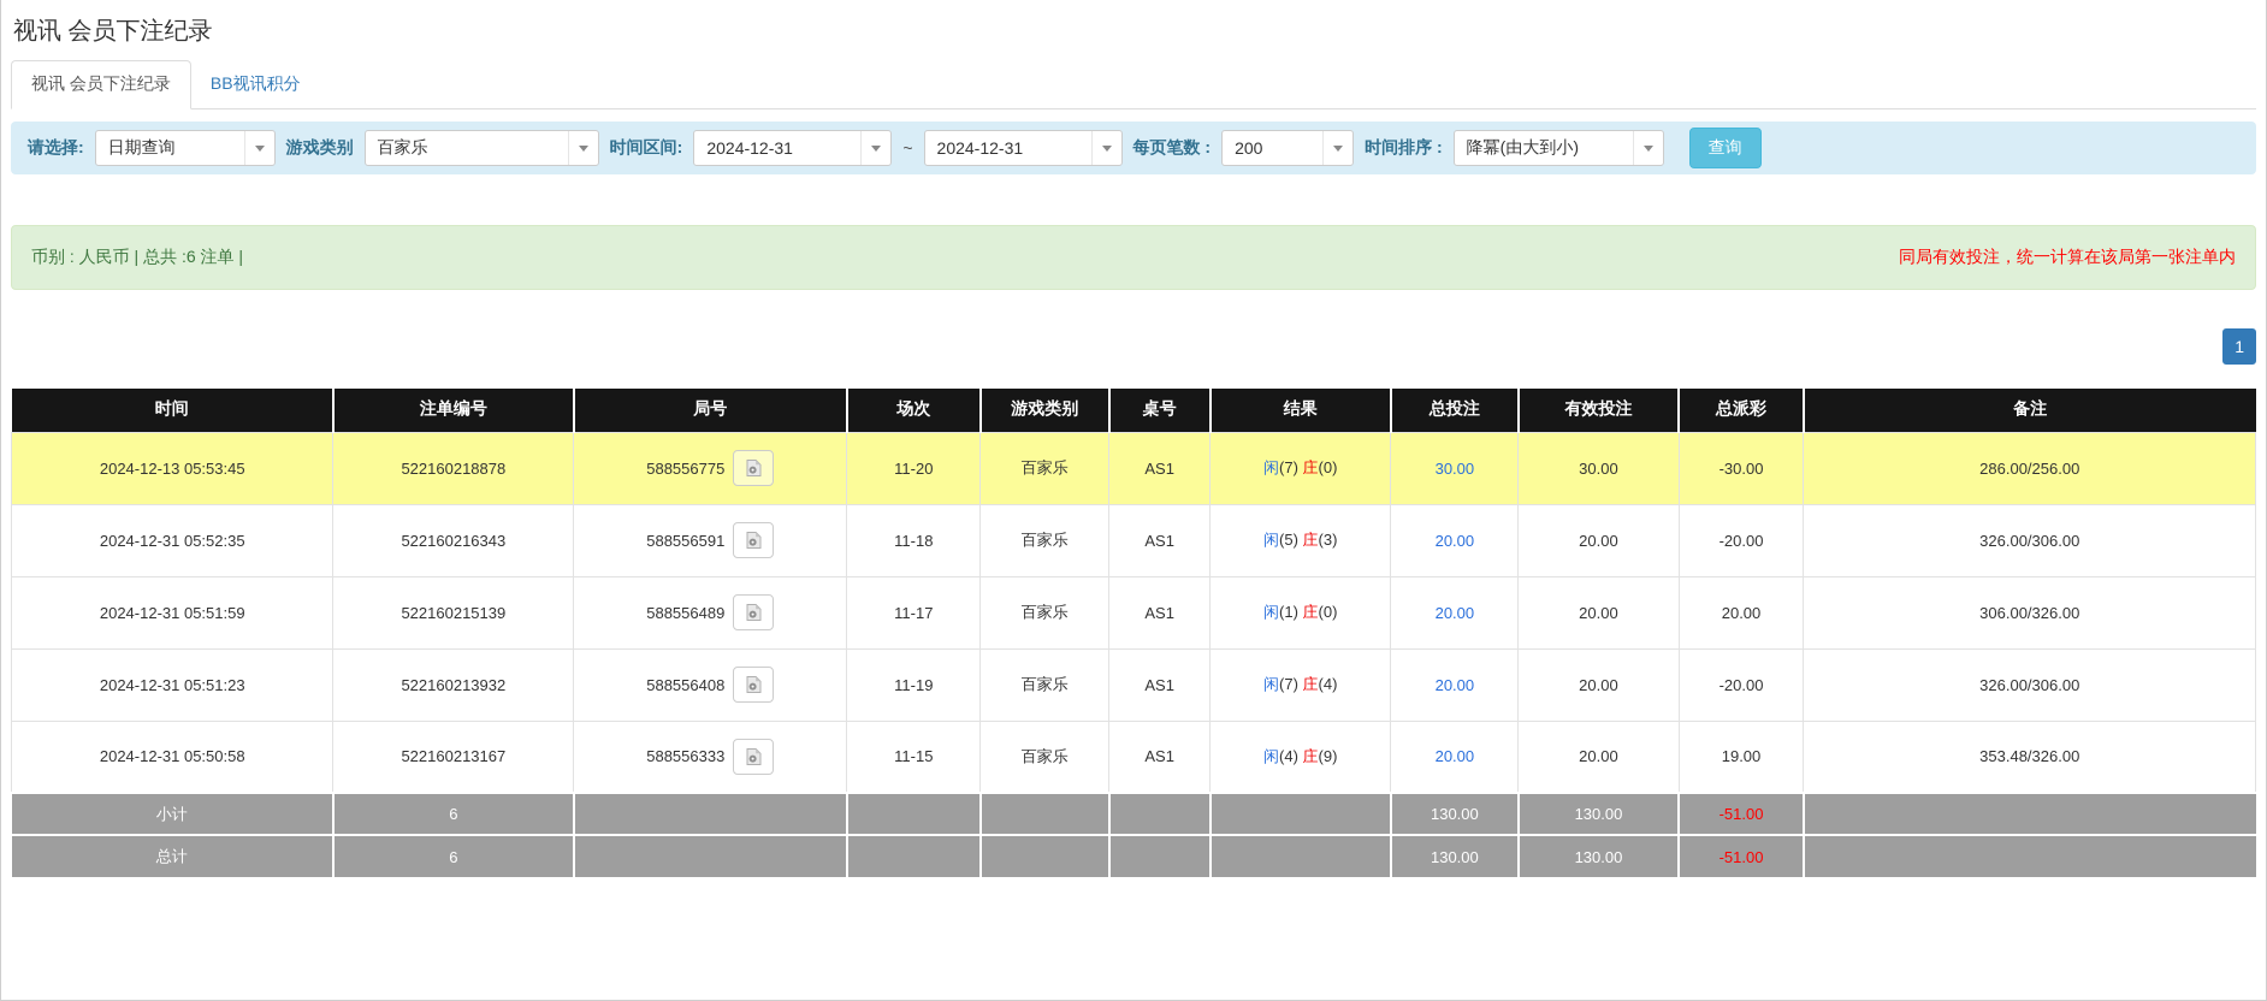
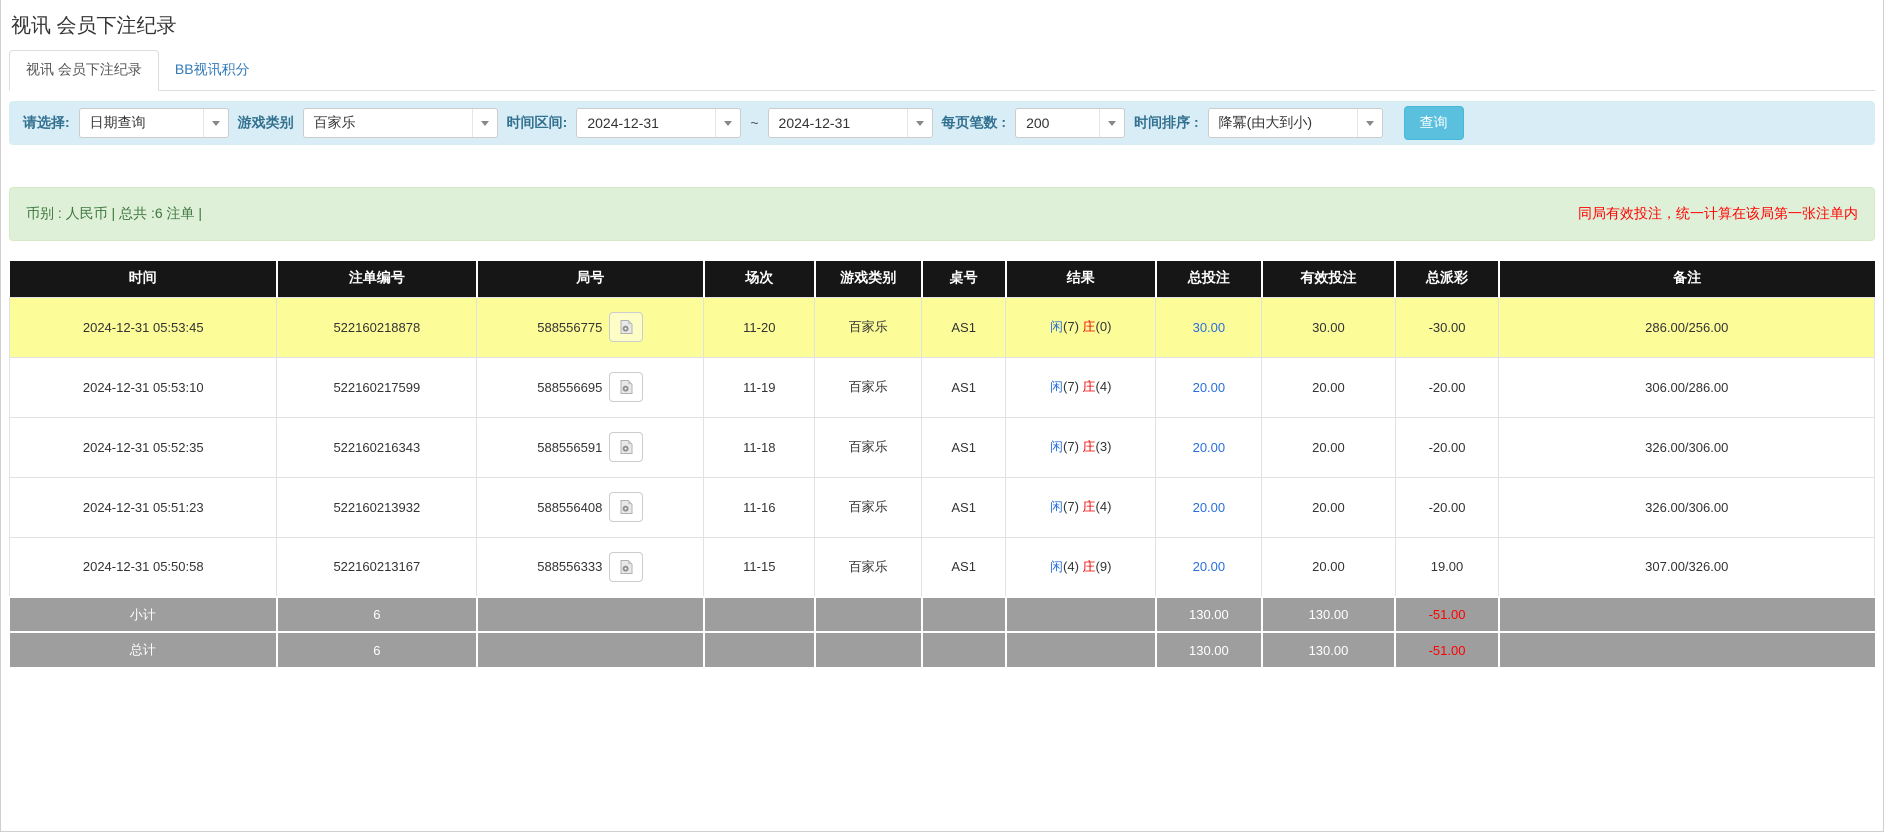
  视讯 会员下注纪录
  视讯 会员下注纪录
  BB视讯积分
  请选择:
  日期查询
  游戏类别
  百家乐
  时间区间:
  2024-12-31
  ~
  2024-12-31
  每页笔数 :
  200
  时间排序 :
  降冪(由大到小)
  查询
  币别 : 人民币 | 总共 :6 注单 |
  同局有效投注，统一计算在该局第一张注单内
- 1
  时间	注单编号	局号	场次	游戏类别	桌号	结果	总投注	有效投注	总派彩	备注
- 2024-12-13 05:53:45	522160218878	588556775	11-20	百家乐	AS1	闲(7) 庄(0)	30.00	30.00	-30.00	286.00/256.00
+ 2024-12-31 05:53:45	522160218878	588556775	11-20	百家乐	AS1	闲(7) 庄(0)	30.00	30.00	-30.00	286.00/256.00
+ 2024-12-31 05:53:10	522160217599	588556695	11-19	百家乐	AS1	闲(7) 庄(4)	20.00	20.00	-20.00	306.00/286.00
- 2024-12-31 05:52:35	522160216343	588556591	11-18	百家乐	AS1	闲(5) 庄(3)	20.00	20.00	-20.00	326.00/306.00
+ 2024-12-31 05:52:35	522160216343	588556591	11-18	百家乐	AS1	闲(7) 庄(3)	20.00	20.00	-20.00	326.00/306.00
- 2024-12-31 05:51:59	522160215139	588556489	11-17	百家乐	AS1	闲(1) 庄(0)	20.00	20.00	20.00	306.00/326.00
- 2024-12-31 05:51:23	522160213932	588556408	11-19	百家乐	AS1	闲(7) 庄(4)	20.00	20.00	-20.00	326.00/306.00
+ 2024-12-31 05:51:23	522160213932	588556408	11-16	百家乐	AS1	闲(7) 庄(4)	20.00	20.00	-20.00	326.00/306.00
- 2024-12-31 05:50:58	522160213167	588556333	11-15	百家乐	AS1	闲(4) 庄(9)	20.00	20.00	19.00	353.48/326.00
+ 2024-12-31 05:50:58	522160213167	588556333	11-15	百家乐	AS1	闲(4) 庄(9)	20.00	20.00	19.00	307.00/326.00
  小计	6						130.00	130.00	-51.00
  总计	6						130.00	130.00	-51.00
